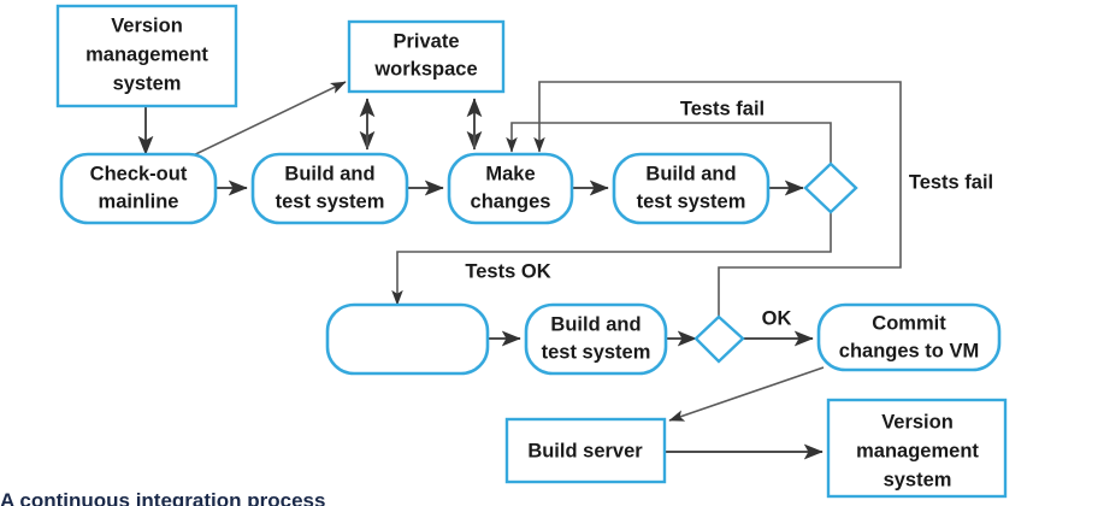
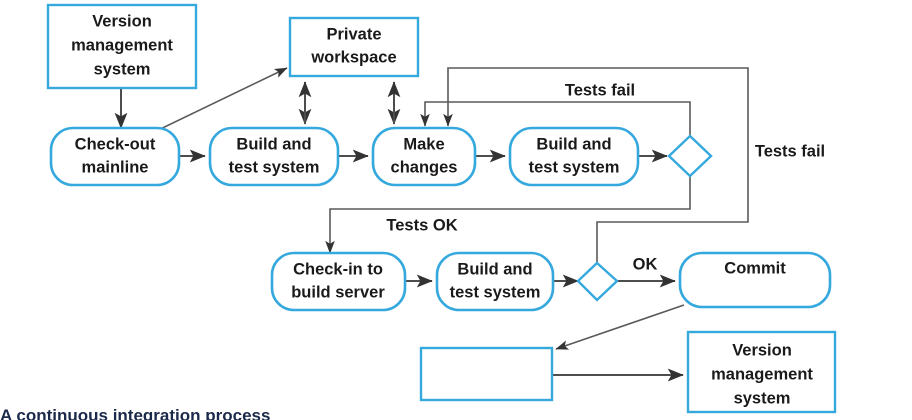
  Version
  management
  system
  Private
  workspace
  Check-out
  mainline
  Build and
  test system
  Make
  changes
  Build and
  test system
+ Check-in to
+ build server
  Build and
  test system
  Commit
- changes to VM
- Build server
  Version
  management
  system
  Tests fail
  Tests fail
  Tests OK
  OK
  A continuous integration process
